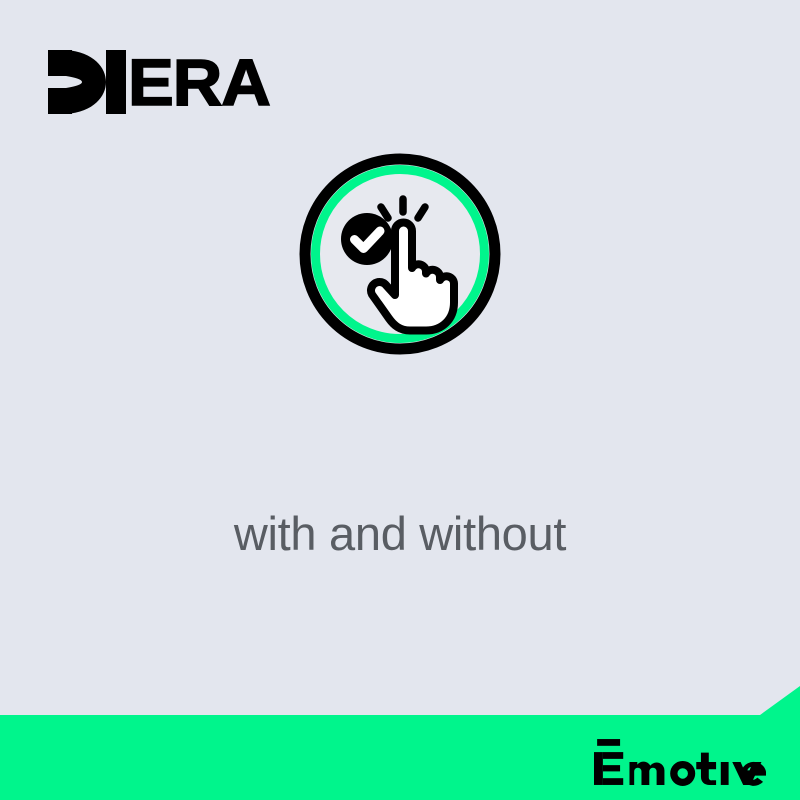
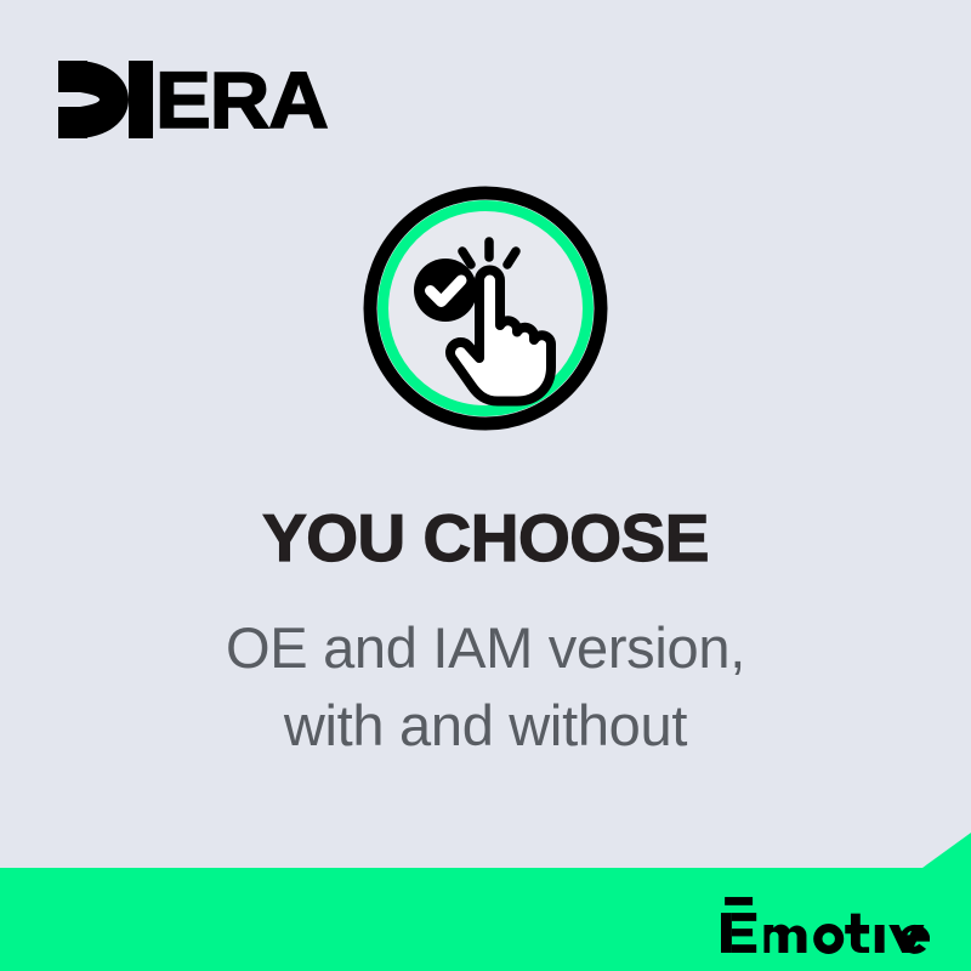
  ERA
+ YOU CHOOSE
+ OE and IAM version,
  with and without
